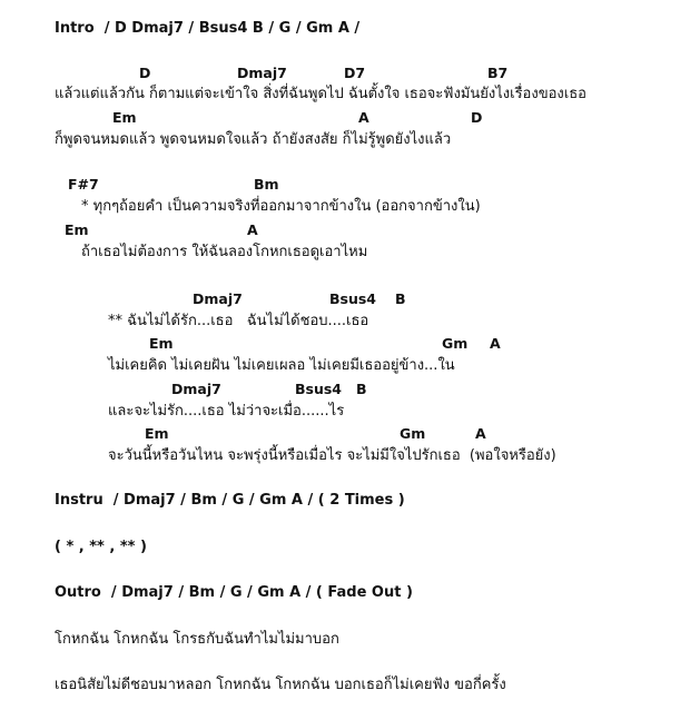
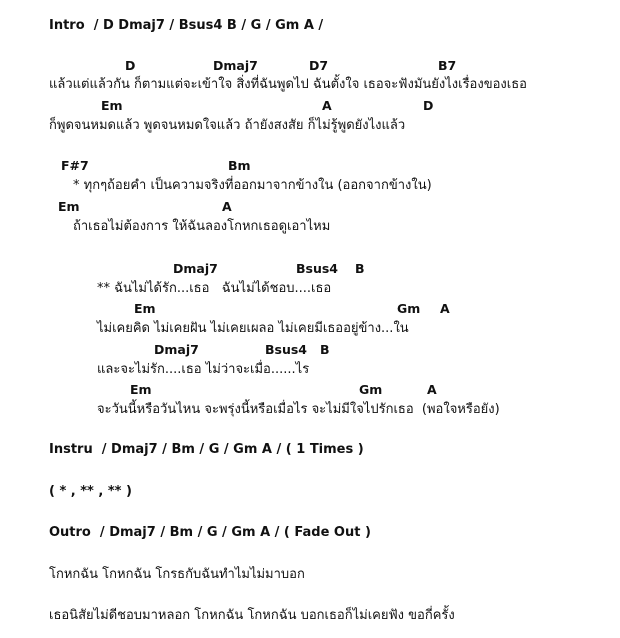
  Intro / D Dmaj7 / Bsus4 B / G / Gm A /
  D
  Dmaj7
  D7
  B7
  แล้วแต่แล้วกัน ก็ตามแต่จะเข้าใจ สิ่งที่ฉันพูดไป ฉันตั้งใจ เธอจะฟังมันยังไงเรื่องของเธอ
  Em
  A
  D
  ก็พูดจนหมดแล้ว พูดจนหมดใจแล้ว ถ้ายังสงสัย ก็ไม่รู้พูดยังไงแล้ว
  F#7
  Bm
  * ทุกๆถ้อยคำ เป็นความจริงที่ออกมาจากข้างใน (ออกจากข้างใน)
  Em
  A
  ถ้าเธอไม่ต้องการ ให้ฉันลองโกหกเธอดูเอาไหม
  Dmaj7
  Bsus4
  B
  ** ฉันไม่ได้รัก...เธอ ฉันไม่ได้ชอบ....เธอ
  Em
  Gm
  A
  ไม่เคยคิด ไม่เคยฝัน ไม่เคยเผลอ ไม่เคยมีเธออยู่ข้าง...ใน
  Dmaj7
  Bsus4
  B
  และจะไม่รัก....เธอ ไม่ว่าจะเมื่อ......ไร
  Em
  Gm
  A
  จะวันนี้หรือวันไหน จะพรุ่งนี้หรือเมื่อไร จะไม่มีใจไปรักเธอ (พอใจหรือยัง)
- Instru / Dmaj7 / Bm / G / Gm A / ( 2 Times )
+ Instru / Dmaj7 / Bm / G / Gm A / ( 1 Times )
  ( * , ** , ** )
  Outro / Dmaj7 / Bm / G / Gm A / ( Fade Out )
  โกหกฉัน โกหกฉัน โกรธกับฉันทำไมไม่มาบอก
  เธอนิสัยไม่ดีชอบมาหลอก โกหกฉัน โกหกฉัน บอกเธอก็ไม่เคยฟัง ขอกี่ครั้ง
